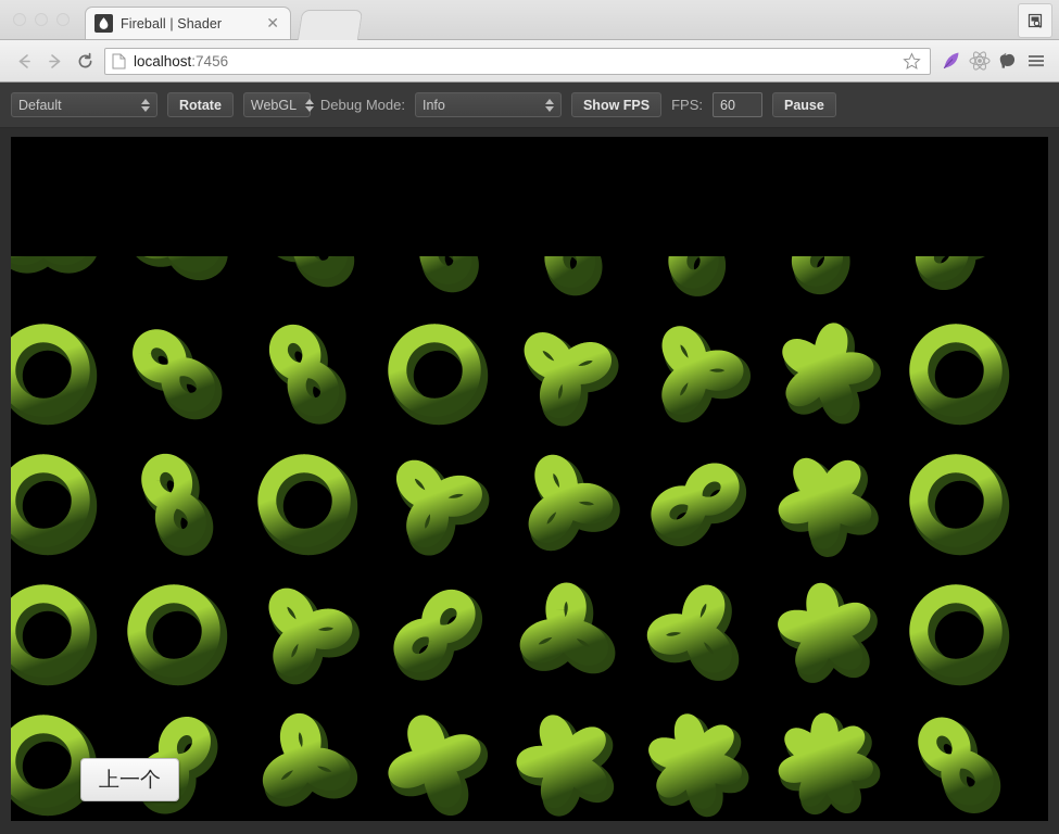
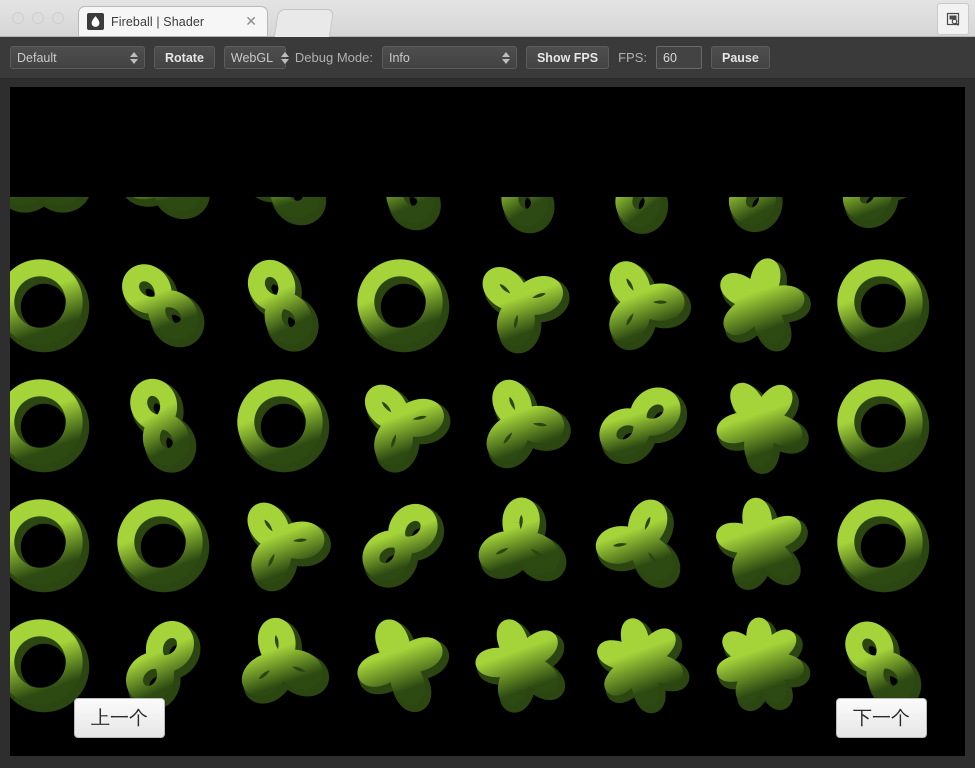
  Fireball | Shader
  ✕
- localhost:7456
  Default
  Rotate
  WebGL
  Debug Mode:
  Info
  Show FPS
  FPS:
  60
  Pause
  上一个
+ 下一个
